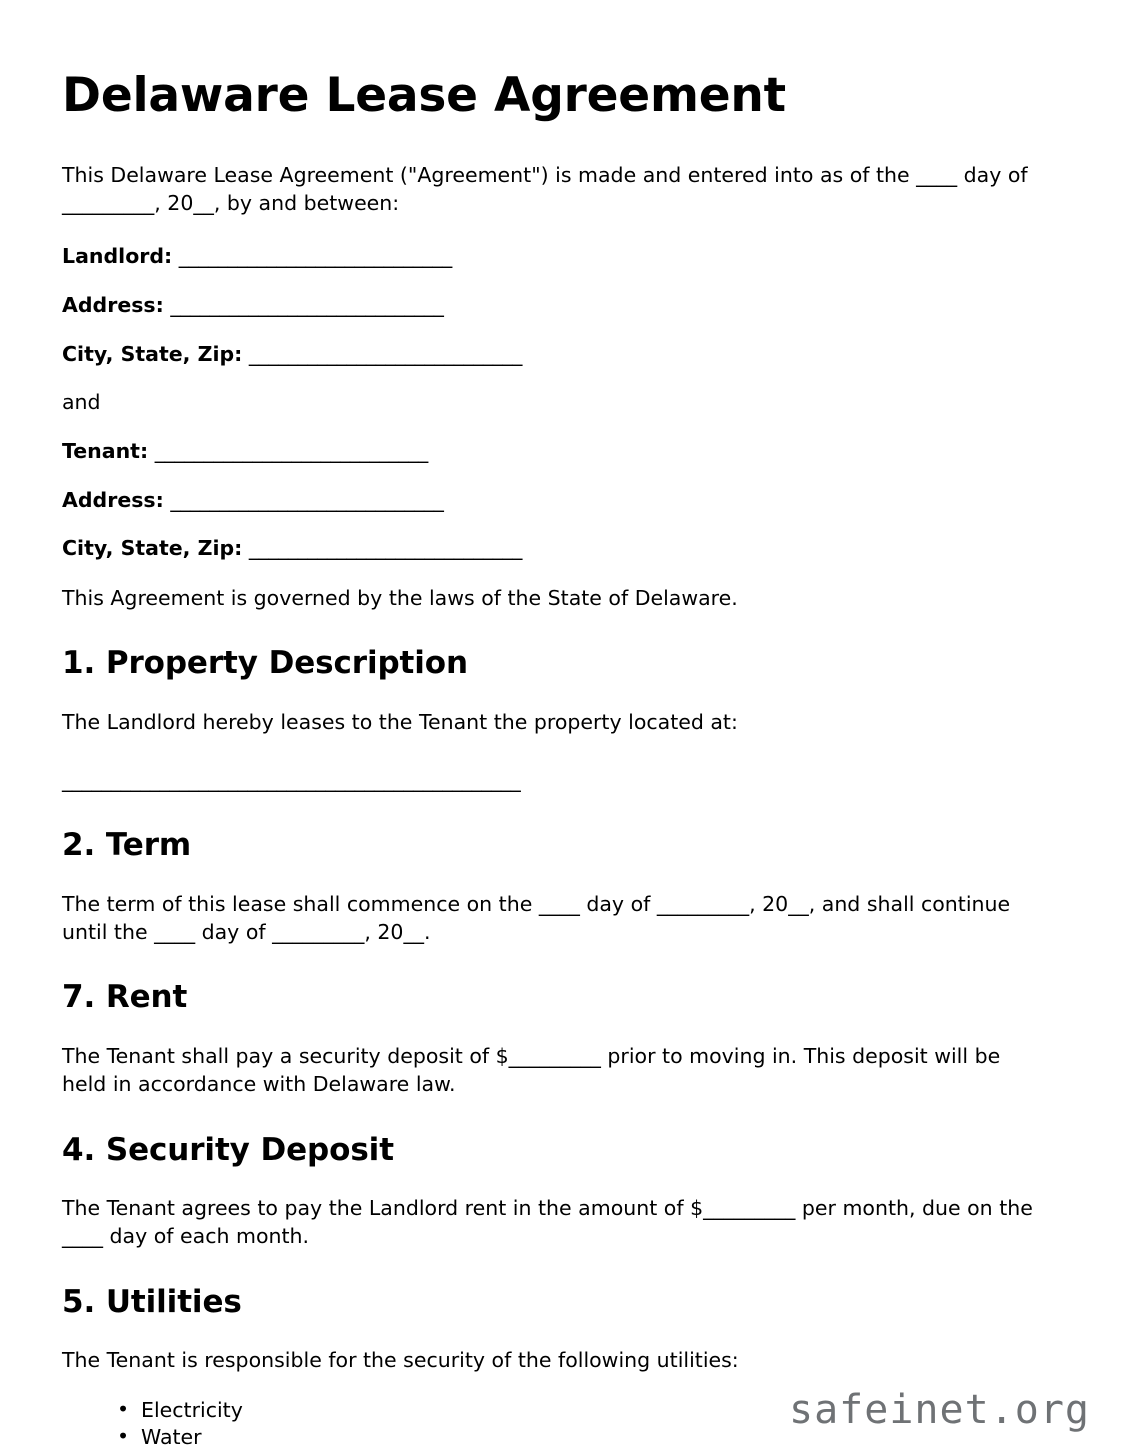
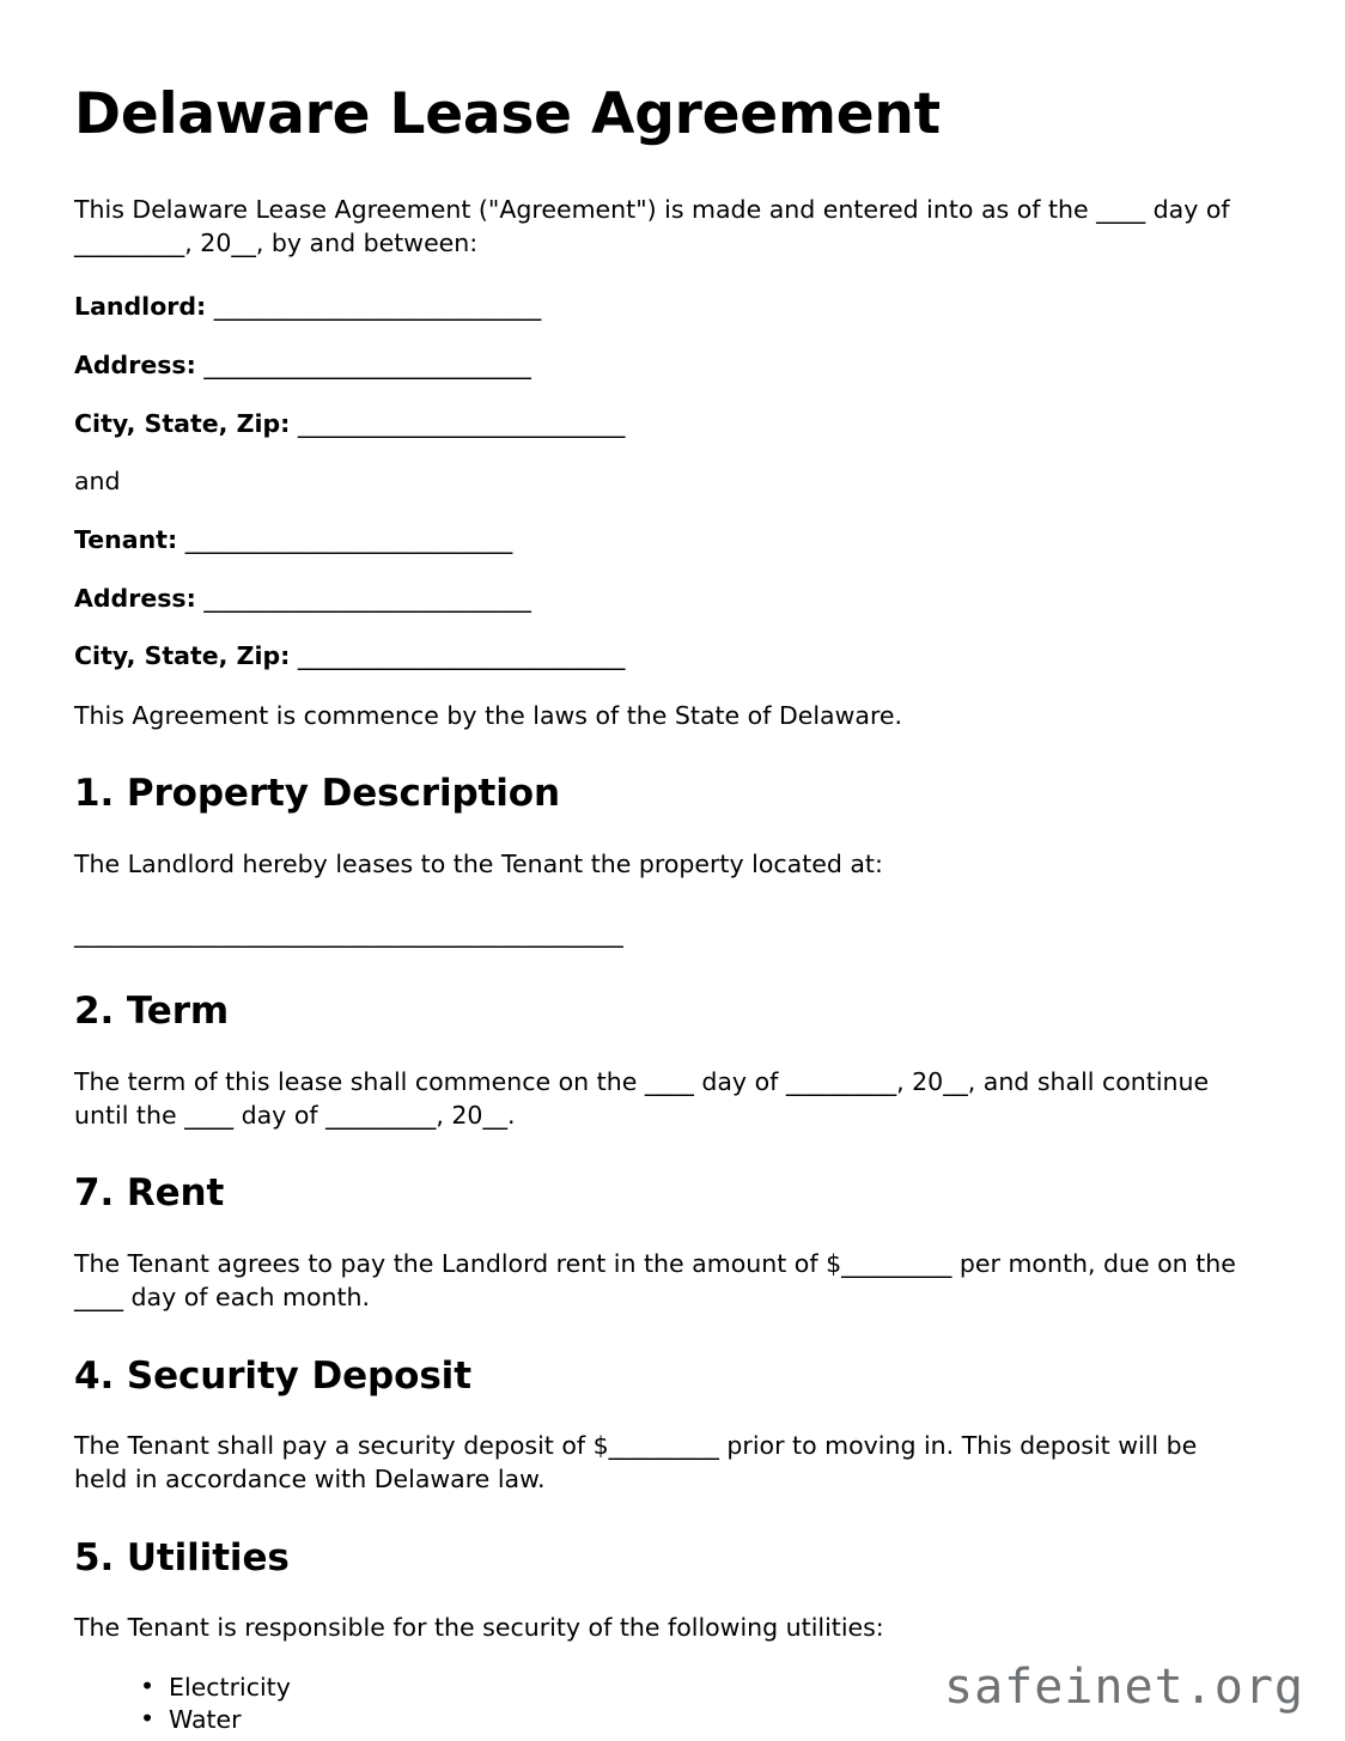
  Delaware Lease Agreement
  This Delaware Lease Agreement ("Agreement") is made and entered into as of the ____ day of _________, 20__, by and between:
  Landlord: ____________________________
  Address: ____________________________
  City, State, Zip: ____________________________
  and
  Tenant: ____________________________
  Address: ____________________________
  City, State, Zip: ____________________________
- This Agreement is governed by the laws of the State of Delaware.
+ This Agreement is commence by the laws of the State of Delaware.
  1. Property Description
  The Landlord hereby leases to the Tenant the property located at:
  _______________________________________________
  2. Term
  The term of this lease shall commence on the ____ day of _________, 20__, and shall continue until the ____ day of _________, 20__.
  7. Rent
- The Tenant shall pay a security deposit of $_________ prior to moving in. This deposit will be held in accordance with Delaware law.
+ The Tenant agrees to pay the Landlord rent in the amount of $_________ per month, due on the ____ day of each month.
  4. Security Deposit
- The Tenant agrees to pay the Landlord rent in the amount of $_________ per month, due on the ____ day of each month.
+ The Tenant shall pay a security deposit of $_________ prior to moving in. This deposit will be held in accordance with Delaware law.
  5. Utilities
  The Tenant is responsible for the security of the following utilities:
  •
  Electricity
  •
  Water
  safeinet.org
